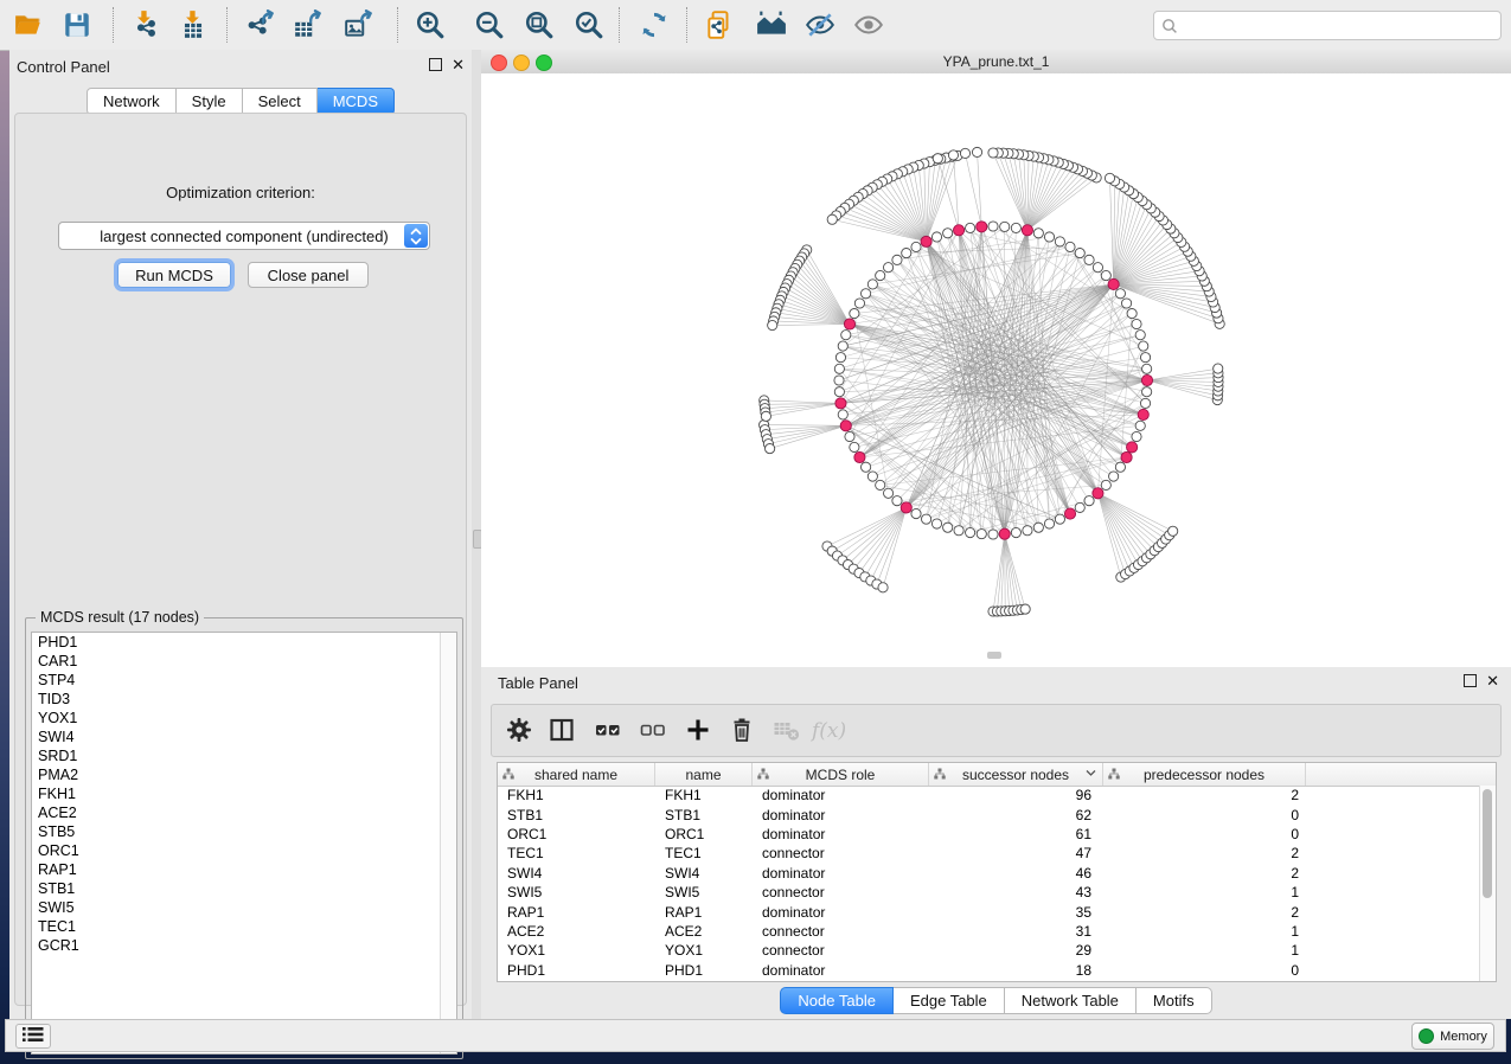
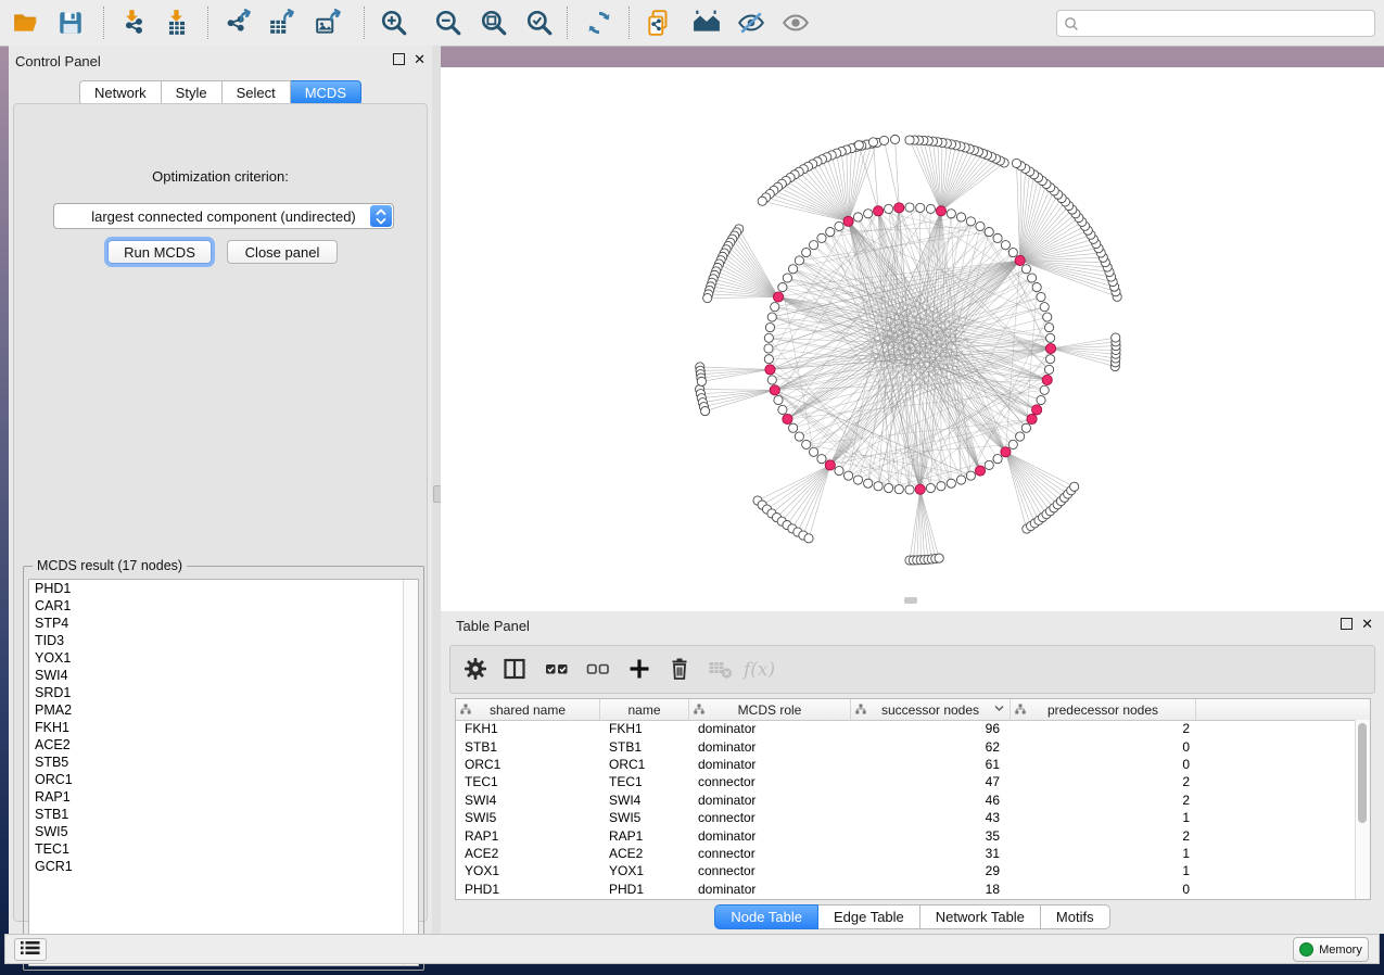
  Control Panel
  ✕
  Network
  Style
  Select
  MCDS
  Optimization criterion:
  largest connected component (undirected)
  Run MCDS
  Close panel
  MCDS result (17 nodes)
  PHD1
  CAR1
  STP4
  TID3
  YOX1
  SWI4
  SRD1
  PMA2
  FKH1
  ACE2
  STB5
  ORC1
  RAP1
  STB1
  SWI5
  TEC1
  GCR1
- YPA_prune.txt_1
  Table Panel
  ✕
  f(x)
  shared name
  name
  MCDS role
  successor nodes
  predecessor nodes
  FKH1
  FKH1
  dominator
  96
  2
  STB1
  STB1
  dominator
  62
  0
  ORC1
  ORC1
  dominator
  61
  0
  TEC1
  TEC1
  connector
  47
  2
  SWI4
  SWI4
  dominator
  46
  2
  SWI5
  SWI5
  connector
  43
  1
  RAP1
  RAP1
  dominator
  35
  2
  ACE2
  ACE2
  connector
  31
  1
  YOX1
  YOX1
  connector
  29
  1
  PHD1
  PHD1
  dominator
  18
  0
  Node Table
  Edge Table
  Network Table
  Motifs
  Memory
